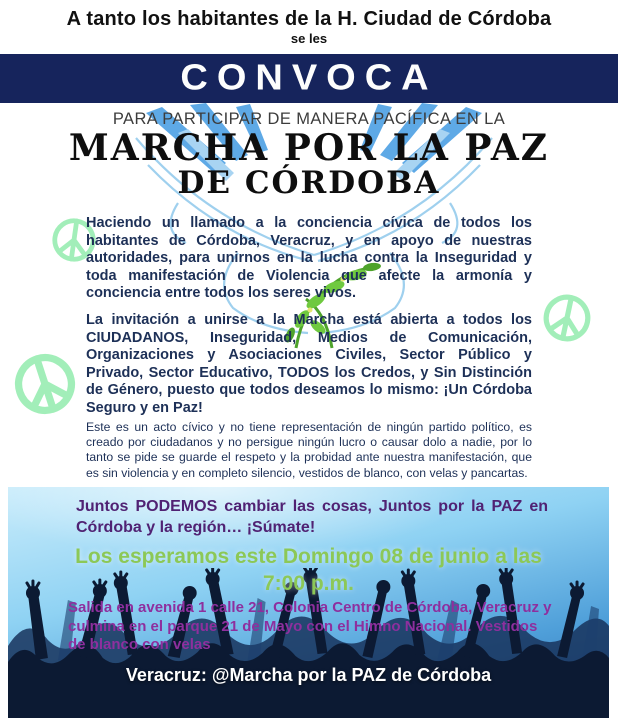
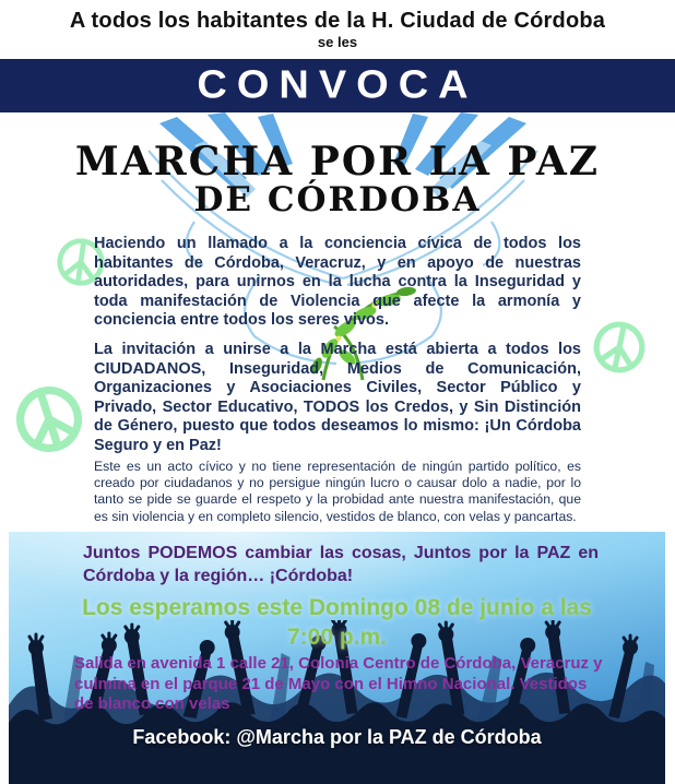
- A tanto los habitantes de la H. Ciudad de Córdoba
+ A todos los habitantes de la H. Ciudad de Córdoba
  se les
  CONVOCA
- PARA PARTICIPAR DE MANERA PACÍFICA EN LA
  MARCHA POR LA PAZ
  DE CÓRDOBA
  Haciendo un llamado a la conciencia cívica de todos los habitantes de Córdoba, Veracruz, y en apoyo de nuestras autoridades, para unirnos en la lucha contra la Inseguridad y toda manifestación de Violencia que afecte la armonía y conciencia entre todos los seres vivos.
  La invitación a unirse a la Marcha está abierta a todos los CIUDADANOS, Inseguridad, Medios de Comunicación, Organizaciones y Asociaciones Civiles, Sector Público y Privado, Sector Educativo, TODOS los Credos, y Sin Distinción de Género, puesto que todos deseamos lo mismo: ¡Un Córdoba Seguro y en Paz!
  Este es un acto cívico y no tiene representación de ningún partido político, es creado por ciudadanos y no persigue ningún lucro o causar dolo a nadie, por lo tanto se pide se guarde el respeto y la probidad ante nuestra manifestación, que es sin violencia y en completo silencio, vestidos de blanco, con velas y pancartas.
- Juntos PODEMOS cambiar las cosas, Juntos por la PAZ en Córdoba y la región… ¡Súmate!
+ Juntos PODEMOS cambiar las cosas, Juntos por la PAZ en Córdoba y la región… ¡Córdoba!
  Los esperamos este Domingo 08 de junio a las 7:00 p.m.
  Salida en avenida 1 calle 21, Colonia Centro de Córdoba, Veracruz y culmina en el parque 21 de Mayo con el Himno Nacional. Vestidos de blanco con velas
- Veracruz: @Marcha por la PAZ de Córdoba
+ Facebook: @Marcha por la PAZ de Córdoba
